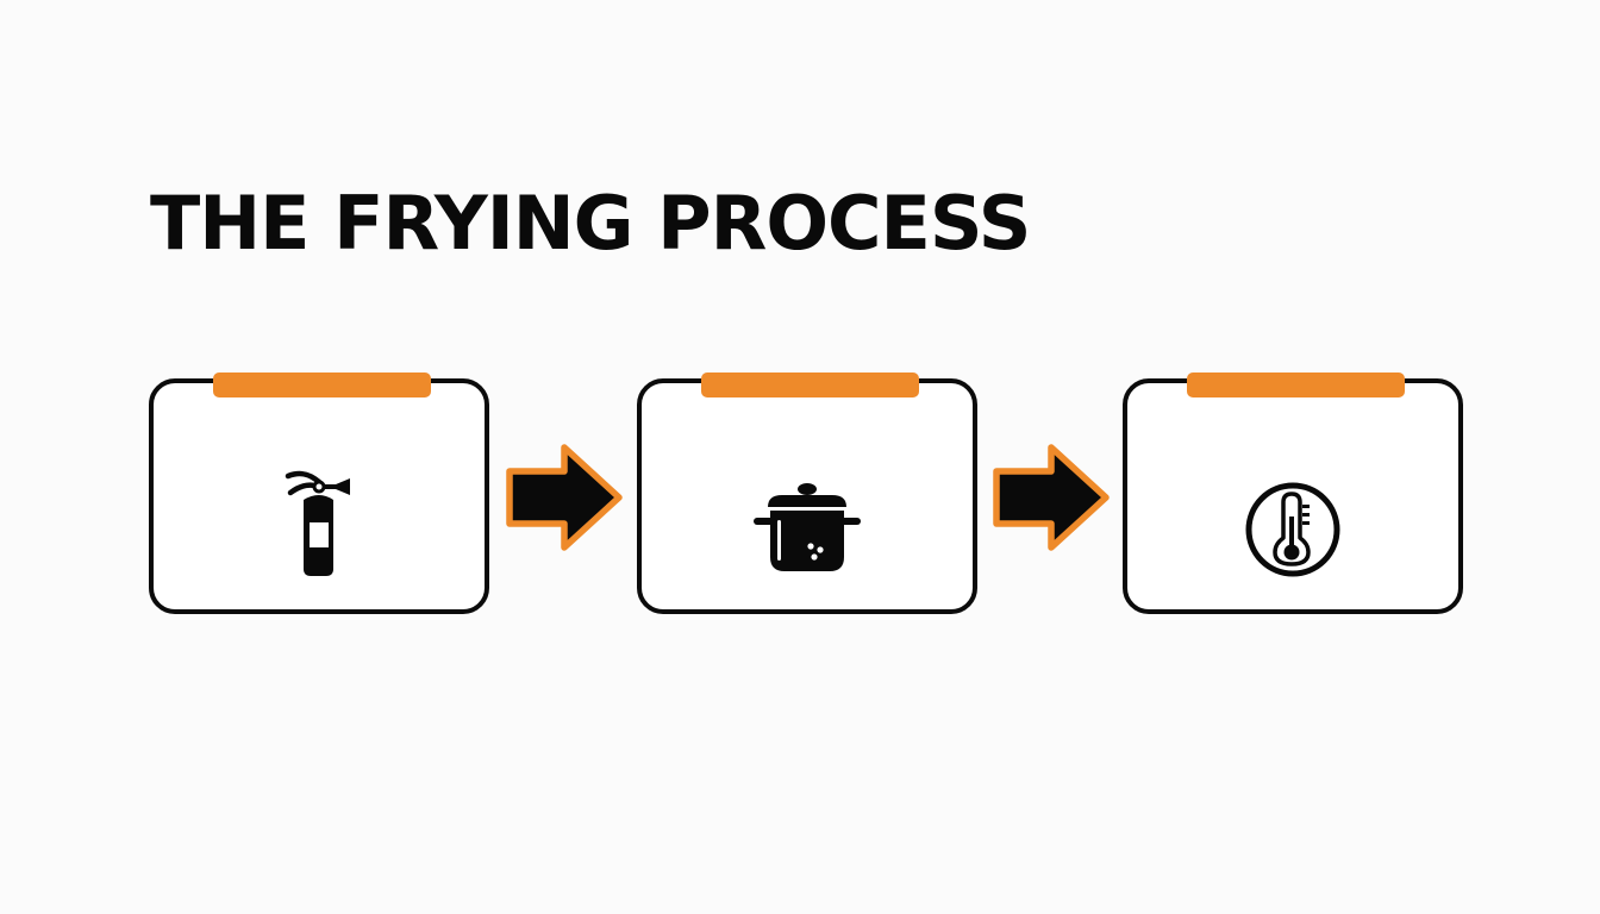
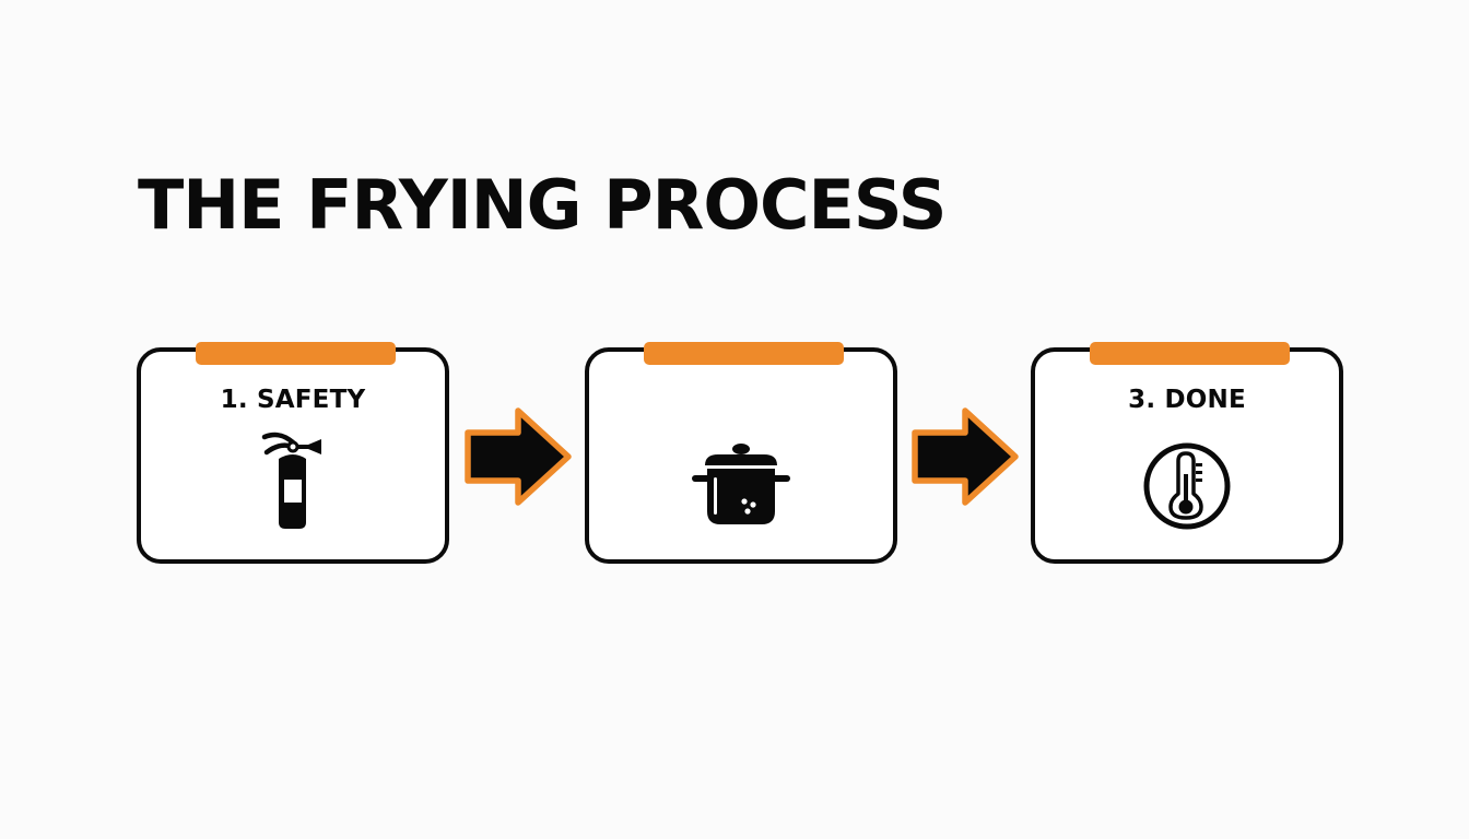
  THE FRYING PROCESS
+ 1. SAFETY
+ 3. DONE
